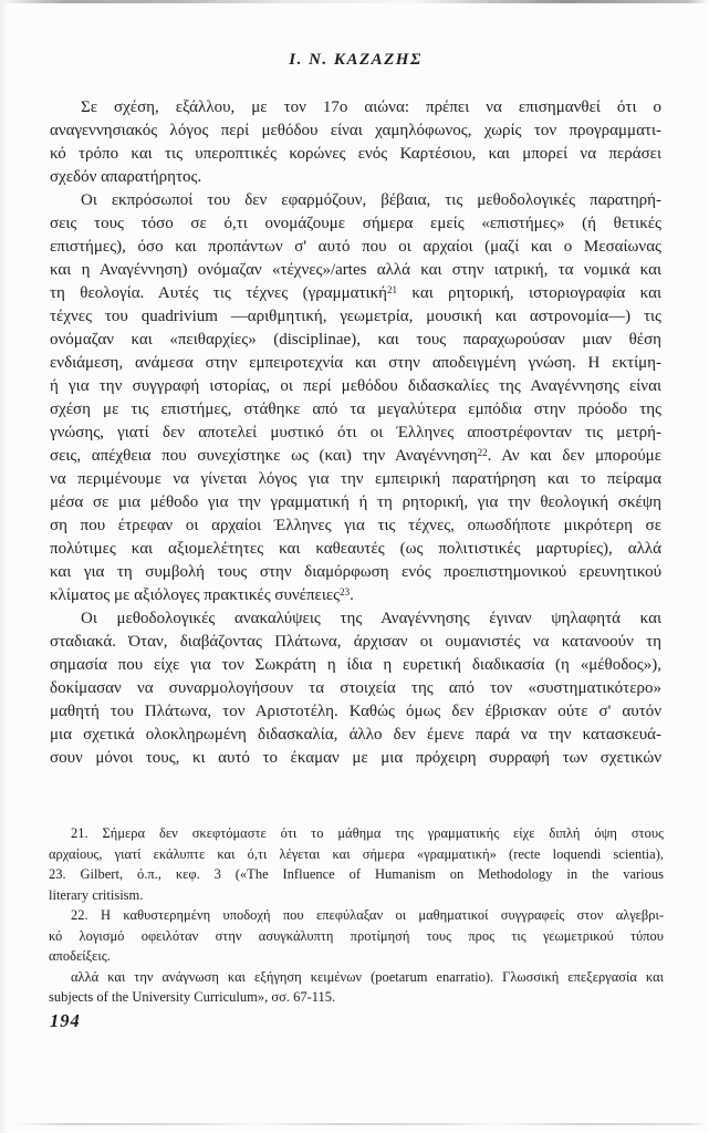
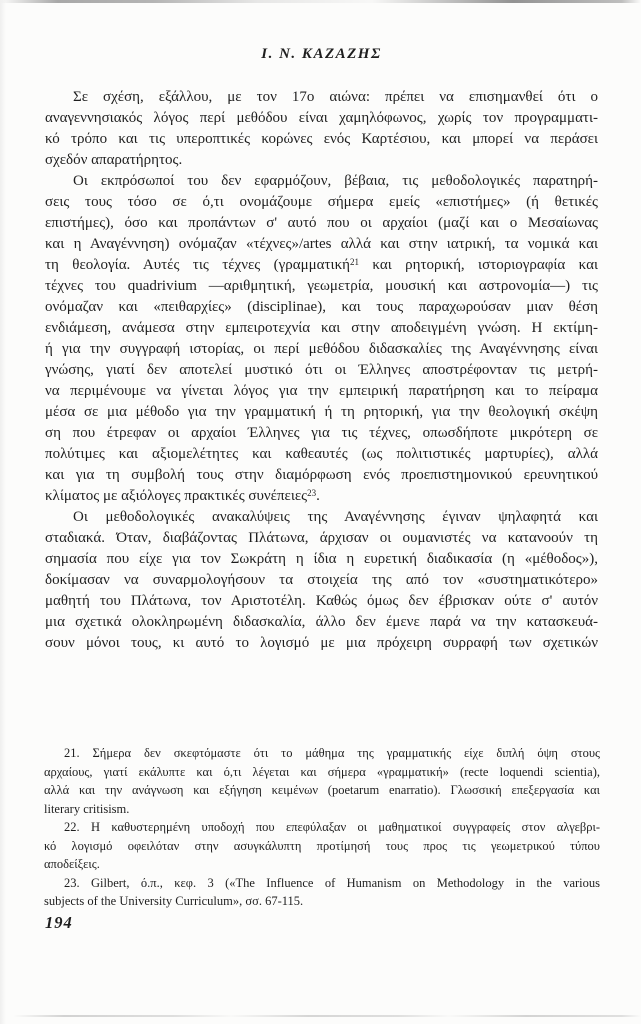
  Ι. Ν. ΚΑΖΑΖΗΣ
  Σε σχέση, εξάλλου, με τον 17ο αιώνα: πρέπει να επισημανθεί ότι ο
  αναγεννησιακός λόγος περί μεθόδου είναι χαμηλόφωνος, χωρίς τον προγραμματι-
  κό τρόπο και τις υπεροπτικές κορώνες ενός Καρτέσιου, και μπορεί να περάσει
  σχεδόν απαρατήρητος.
  Οι εκπρόσωποί του δεν εφαρμόζουν, βέβαια, τις μεθοδολογικές παρατηρή-
  σεις τους τόσο σε ό,τι ονομάζουμε σήμερα εμείς «επιστήμες» (ή θετικές
  επιστήμες), όσο και προπάντων σ' αυτό που οι αρχαίοι (μαζί και ο Μεσαίωνας
  και η Αναγέννηση) ονόμαζαν «τέχνες»/artes αλλά και στην ιατρική, τα νομικά και
  τη θεολογία. Αυτές τις τέχνες (γραμματική21 και ρητορική, ιστοριογραφία και
  τέχνες του quadrivium —αριθμητική, γεωμετρία, μουσική και αστρονομία—) τις
  ονόμαζαν και «πειθαρχίες» (disciplinae), και τους παραχωρούσαν μιαν θέση
  ενδιάμεση, ανάμεσα στην εμπειροτεχνία και στην αποδειγμένη γνώση. Η εκτίμη-
  ή για την συγγραφή ιστορίας, οι περί μεθόδου διδασκαλίες της Αναγέννησης είναι
- σχέση με τις επιστήμες, στάθηκε από τα μεγαλύτερα εμπόδια στην πρόοδο της
  γνώσης, γιατί δεν αποτελεί μυστικό ότι οι Έλληνες αποστρέφονταν τις μετρή-
- σεις, απέχθεια που συνεχίστηκε ως (και) την Αναγέννηση22. Αν και δεν μπορούμε
  να περιμένουμε να γίνεται λόγος για την εμπειρική παρατήρηση και το πείραμα
  μέσα σε μια μέθοδο για την γραμματική ή τη ρητορική, για την θεολογική σκέψη
  ση που έτρεφαν οι αρχαίοι Έλληνες για τις τέχνες, οπωσδήποτε μικρότερη σε
  πολύτιμες και αξιομελέτητες και καθεαυτές (ως πολιτιστικές μαρτυρίες), αλλά
  και για τη συμβολή τους στην διαμόρφωση ενός προεπιστημονικού ερευνητικού
  κλίματος με αξιόλογες πρακτικές συνέπειες23.
  Οι μεθοδολογικές ανακαλύψεις της Αναγέννησης έγιναν ψηλαφητά και
  σταδιακά. Όταν, διαβάζοντας Πλάτωνα, άρχισαν οι ουμανιστές να κατανοούν τη
  σημασία που είχε για τον Σωκράτη η ίδια η ευρετική διαδικασία (η «μέθοδος»),
  δοκίμασαν να συναρμολογήσουν τα στοιχεία της από τον «συστηματικότερο»
  μαθητή του Πλάτωνα, τον Αριστοτέλη. Καθώς όμως δεν έβρισκαν ούτε σ' αυτόν
  μια σχετικά ολοκληρωμένη διδασκαλία, άλλο δεν έμενε παρά να την κατασκευά-
- σουν μόνοι τους, κι αυτό το έκαμαν με μια πρόχειρη συρραφή των σχετικών
+ σουν μόνοι τους, κι αυτό το λογισμό με μια πρόχειρη συρραφή των σχετικών
  21. Σήμερα δεν σκεφτόμαστε ότι το μάθημα της γραμματικής είχε διπλή όψη στους
  αρχαίους, γιατί εκάλυπτε και ό,τι λέγεται και σήμερα «γραμματική» (recte loquendi scientia),
- 23. Gilbert, ό.π., κεφ. 3 («The Influence of Humanism on Methodology in the various
+ αλλά και την ανάγνωση και εξήγηση κειμένων (poetarum enarratio). Γλωσσική επεξεργασία και
  literary critisism.
  22. Η καθυστερημένη υποδοχή που επεφύλαξαν οι μαθηματικοί συγγραφείς στον αλγεβρι-
  κό λογισμό οφειλόταν στην ασυγκάλυπτη προτίμησή τους προς τις γεωμετρικού τύπου
  αποδείξεις.
- αλλά και την ανάγνωση και εξήγηση κειμένων (poetarum enarratio). Γλωσσική επεξεργασία και
+ 23. Gilbert, ό.π., κεφ. 3 («The Influence of Humanism on Methodology in the various
  subjects of the University Curriculum», σσ. 67-115.
  194
